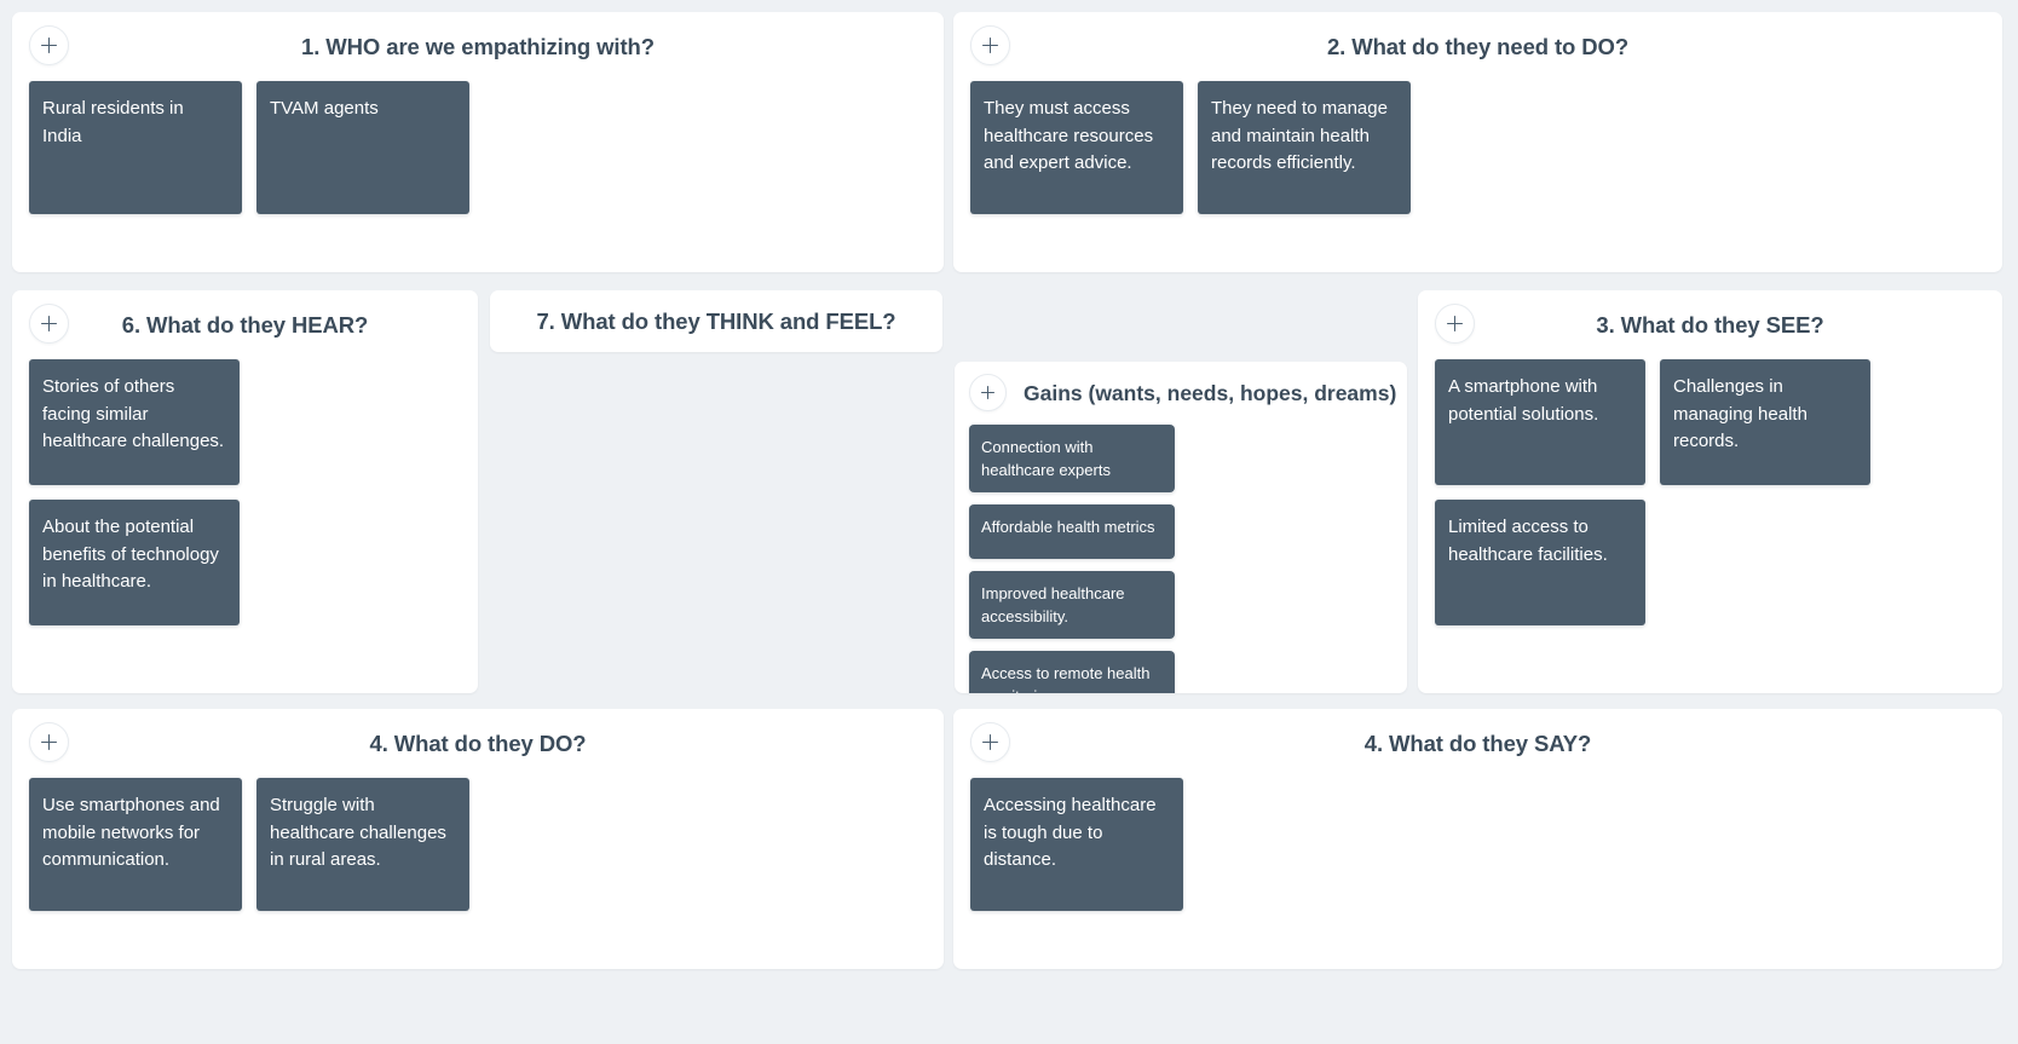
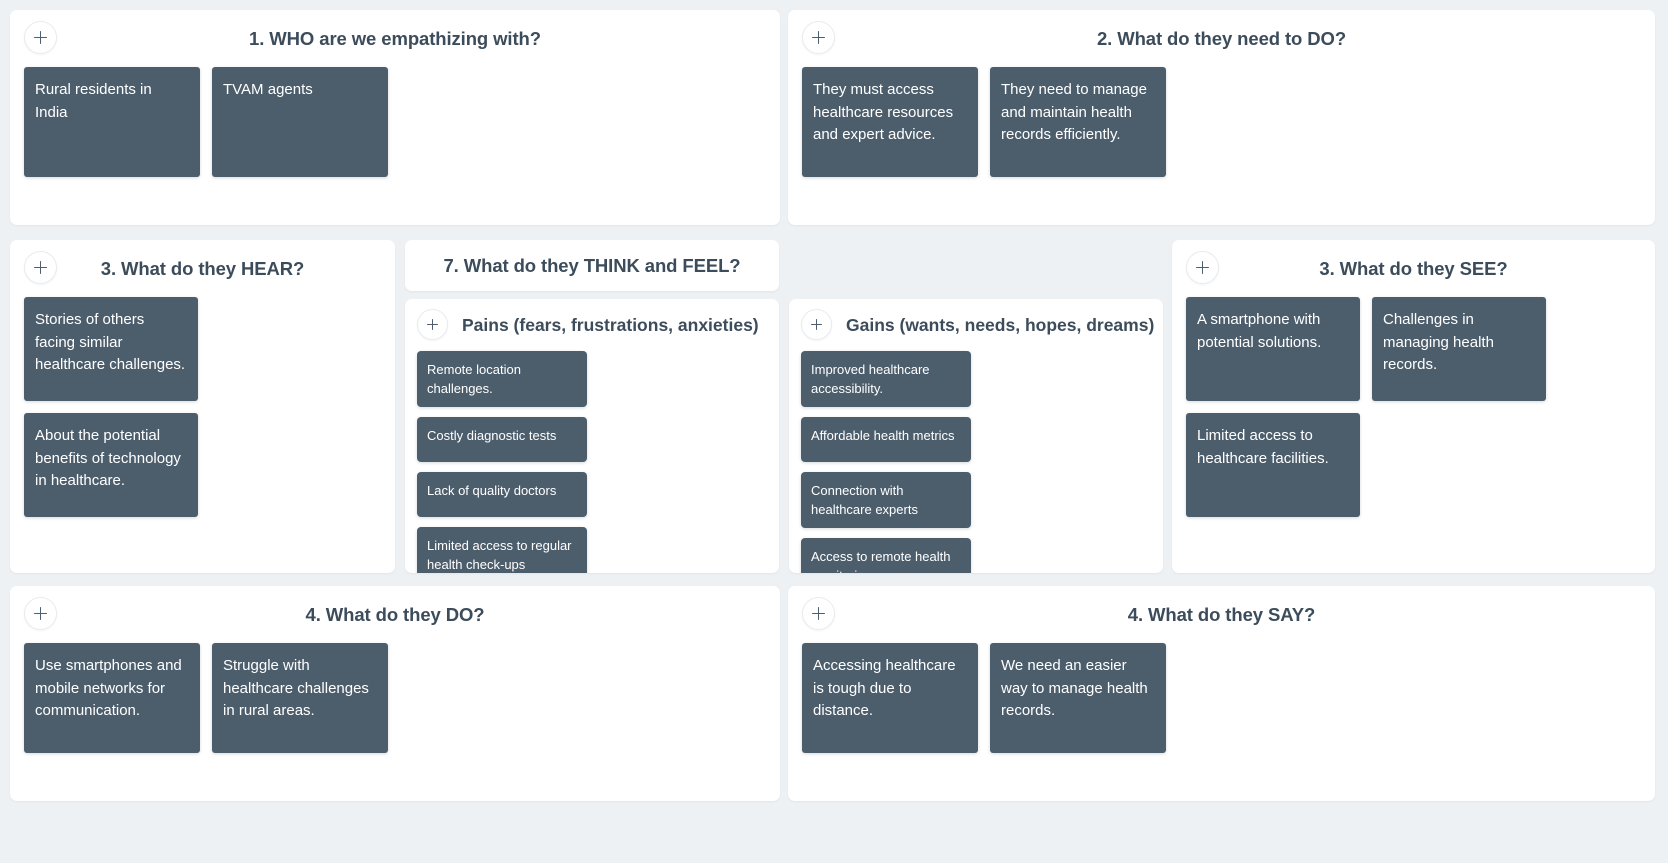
  1. WHO are we empathizing with?
  Rural residents in India
  TVAM agents
  2. What do they need to DO?
  They must access healthcare resources and expert advice.
  They need to manage and maintain health records efficiently.
- 6. What do they HEAR?
+ 3. What do they HEAR?
  Stories of others facing similar healthcare challenges.
  About the potential benefits of technology in healthcare.
  7. What do they THINK and FEEL?
+ Pains (fears, frustrations, anxieties)
+ Remote location challenges.
+ Costly diagnostic tests
+ Lack of quality doctors
+ Limited access to regular health check-ups
  Gains (wants, needs, hopes, dreams)
- Connection with healthcare experts
+ Improved healthcare accessibility.
  Affordable health metrics
- Improved healthcare accessibility.
+ Connection with healthcare experts
  3. What do they SEE?
  A smartphone with potential solutions.
  Challenges in managing health records.
  Limited access to healthcare facilities.
  4. What do they DO?
  Use smartphones and mobile networks for communication.
  Struggle with healthcare challenges in rural areas.
  4. What do they SAY?
  Accessing healthcare is tough due to distance.
+ We need an easier way to manage health records.
